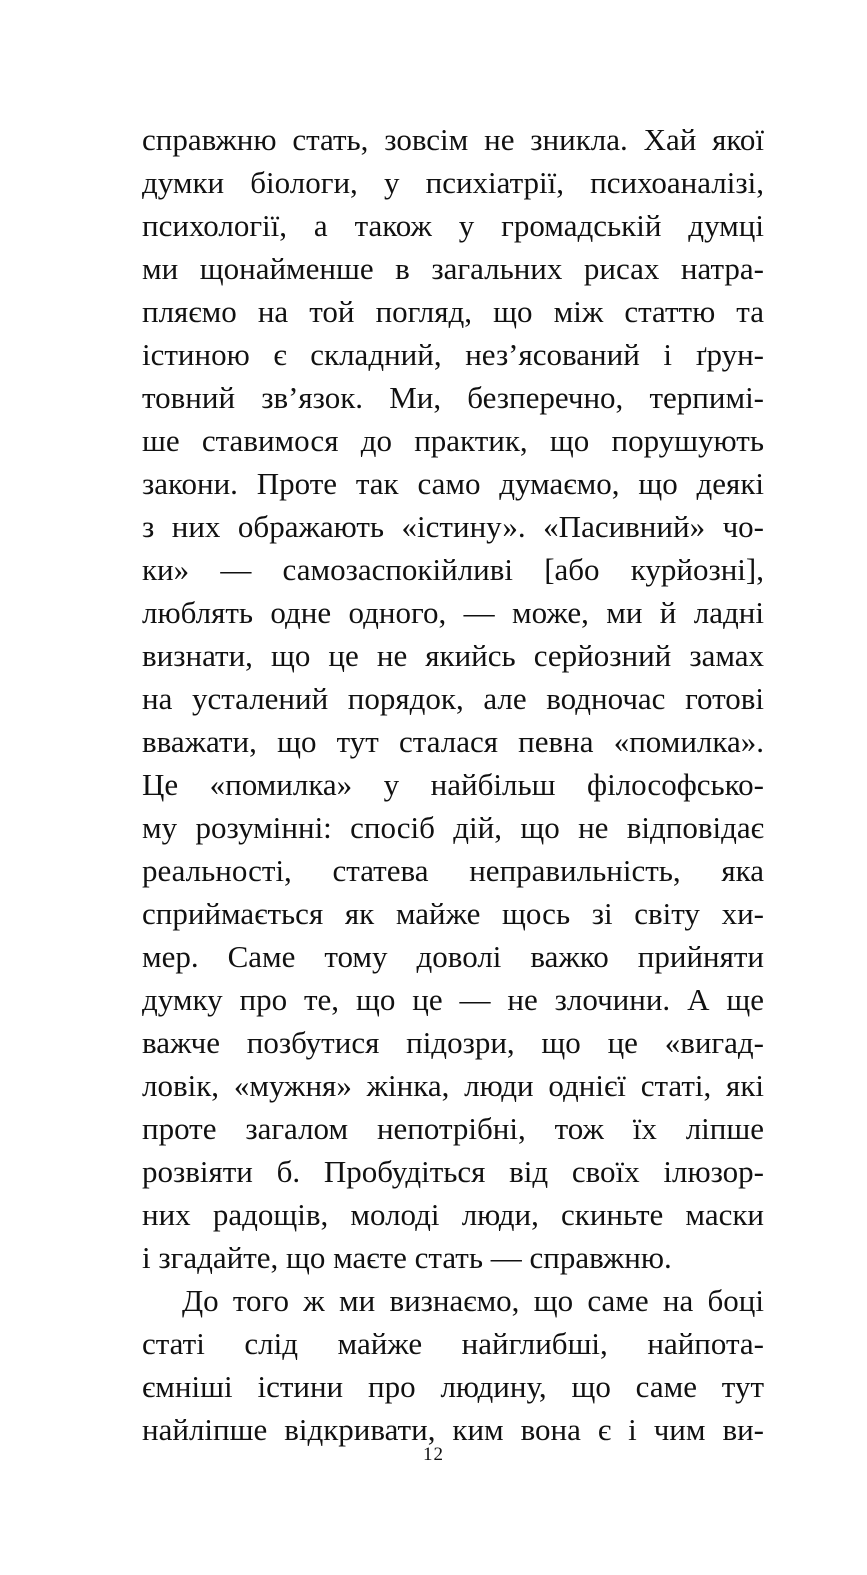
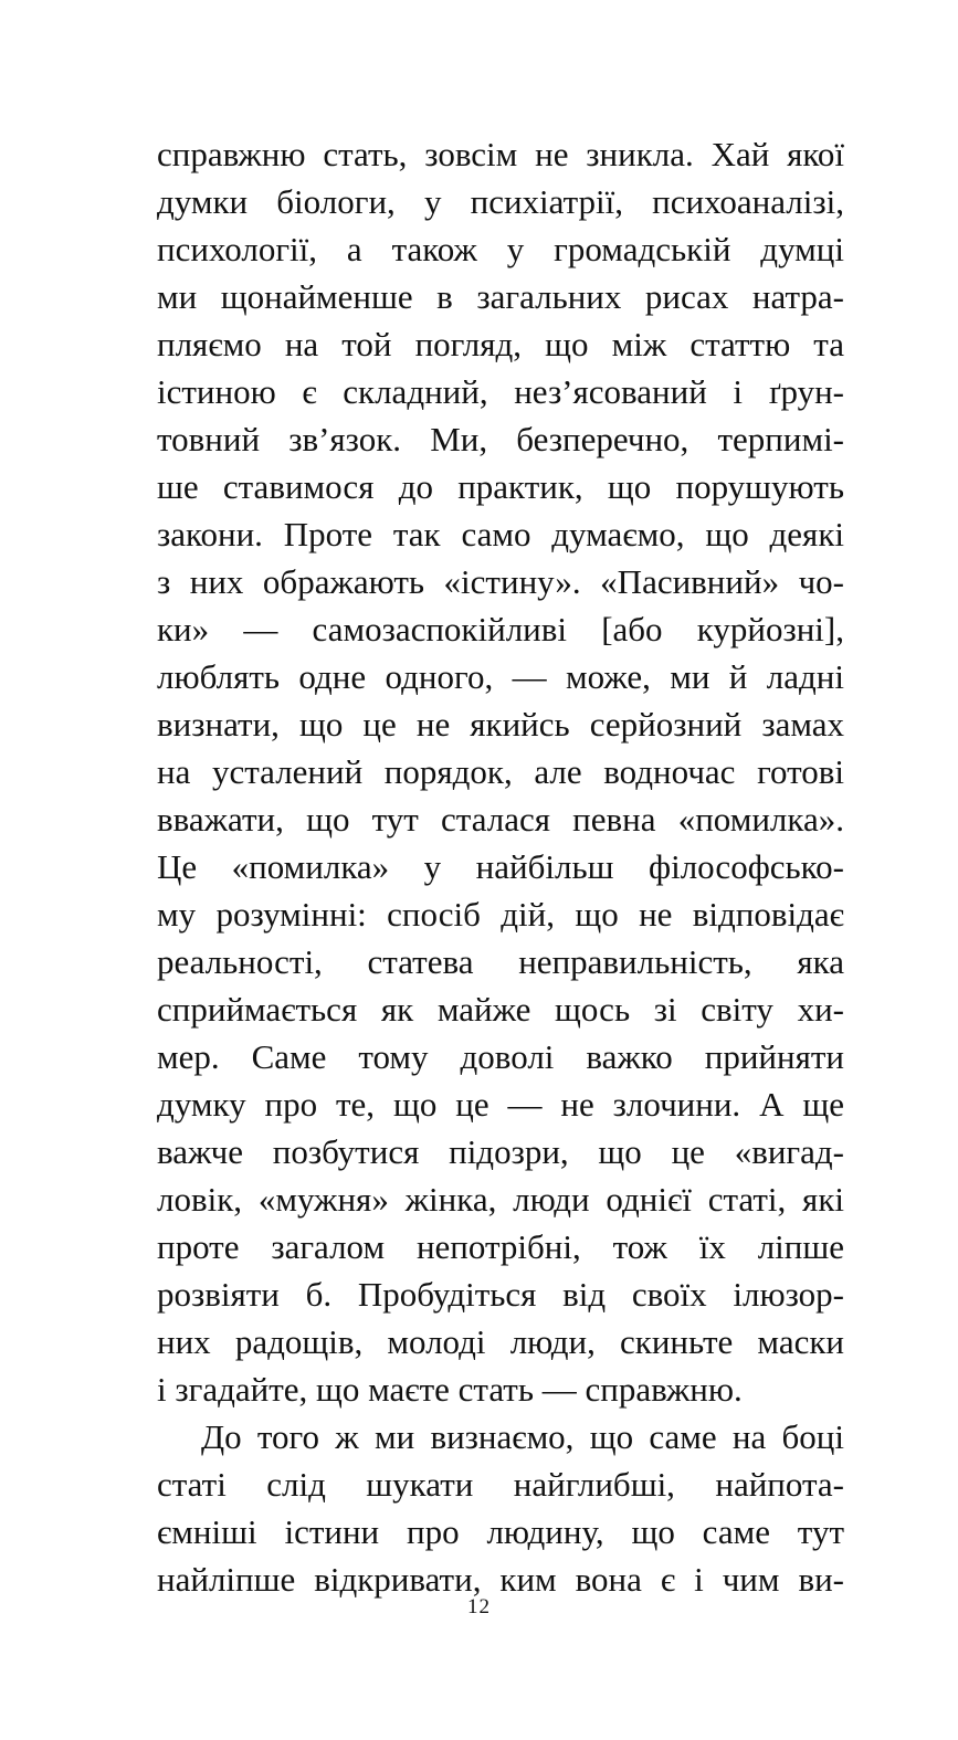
  справжню стать, зовсім не зникла. Хай якої
  думки біологи, у психіатрії, психоаналізі,
  психології, а також у громадській думці
  ми щонайменше в загальних рисах натра-
  пляємо на той погляд, що між статтю та
  істиною є складний, нез’ясований і ґрун-
  товний зв’язок. Ми, безперечно, терпимі-
  ше ставимося до практик, що порушують
  закони. Проте так само думаємо, що деякі
  з них ображають «істину». «Пасивний» чо-
  ки» — самозаспокійливі [або курйозні],
  люблять одне одного, — може, ми й ладні
  визнати, що це не якийсь серйозний замах
  на усталений порядок, але водночас готові
  вважати, що тут сталася певна «помилка».
  Це «помилка» у найбільш філософсько-
  му розумінні: спосіб дій, що не відповідає
  реальності, статева неправильність, яка
  сприймається як майже щось зі світу хи-
  мер. Саме тому доволі важко прийняти
  думку про те, що це — не злочини. А ще
  важче позбутися підозри, що це «вигад-
  ловік, «мужня» жінка, люди однієї статі, які
  проте загалом непотрібні, тож їх ліпше
  розвіяти б. Пробудіться від своїх ілюзор-
  них радощів, молоді люди, скиньте маски
  і згадайте, що маєте стать — справжню.
  До того ж ми визнаємо, що саме на боці
- статі слід майже найглибші, найпота-
+ статі слід шукати найглибші, найпота-
  ємніші істини про людину, що саме тут
  найліпше відкривати, ким вона є і чим ви-
  12
